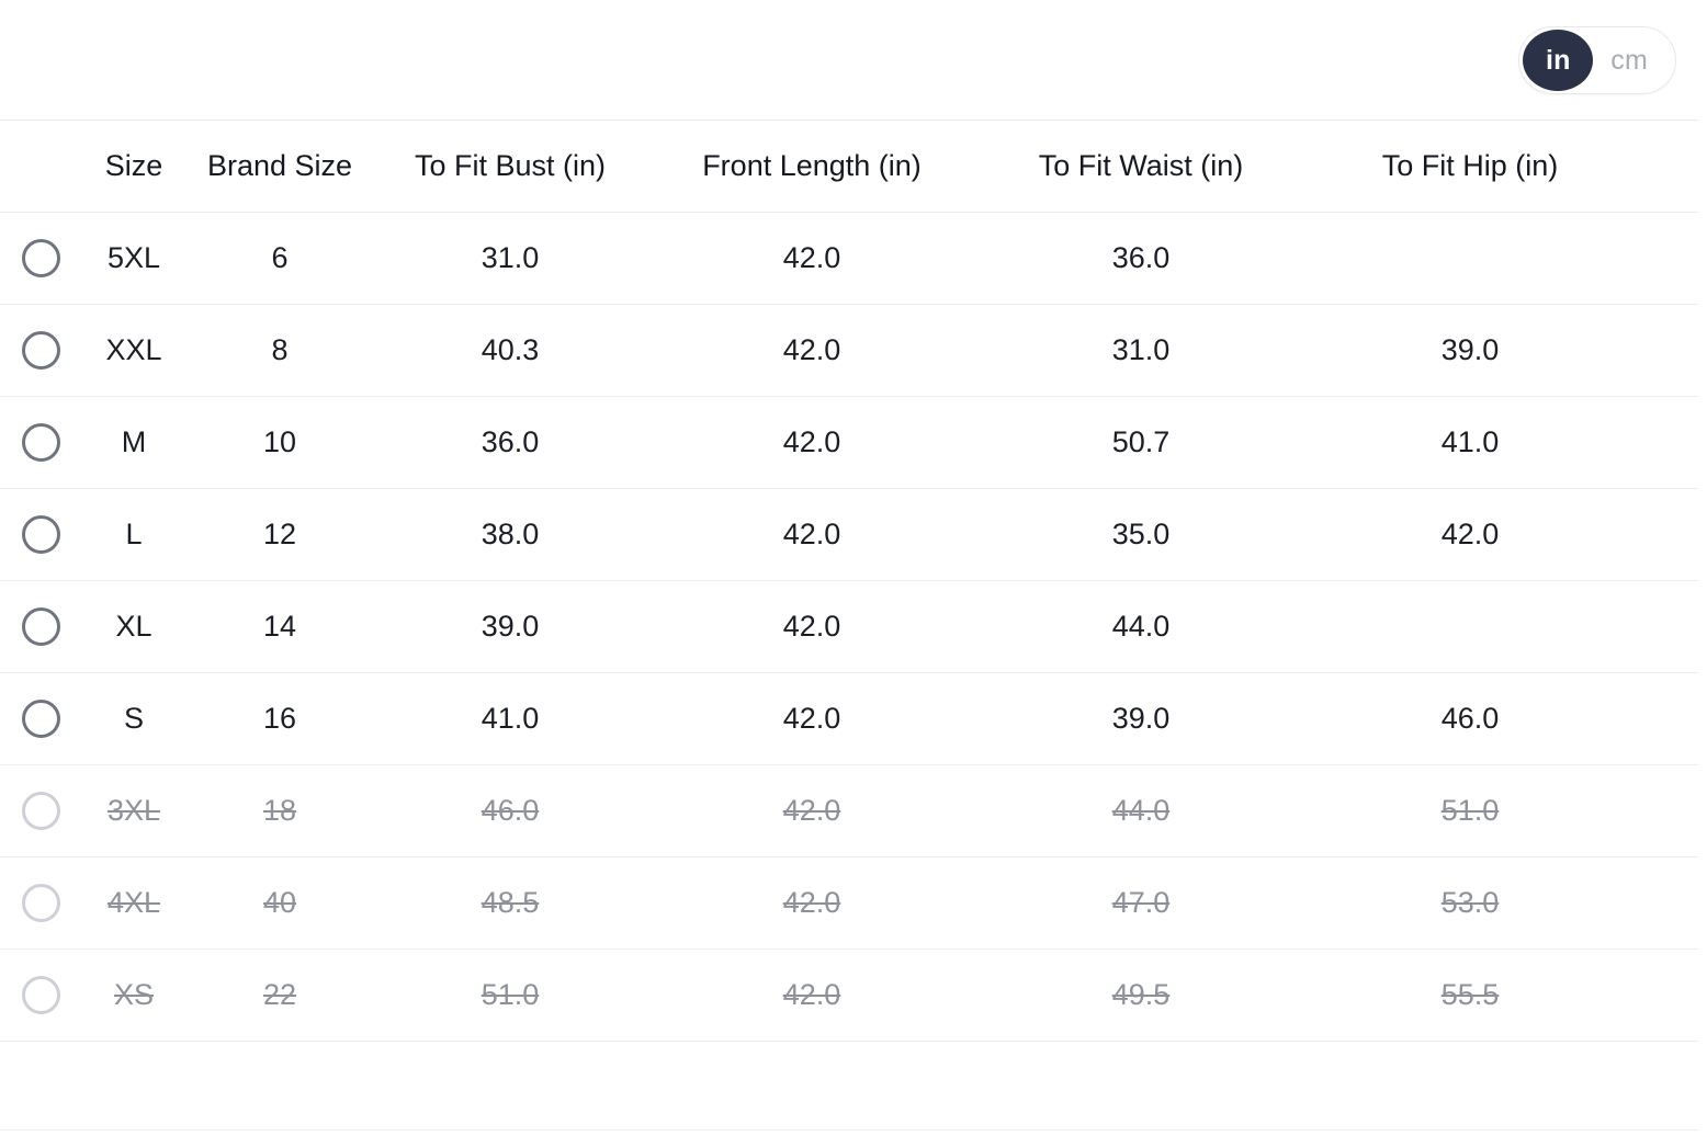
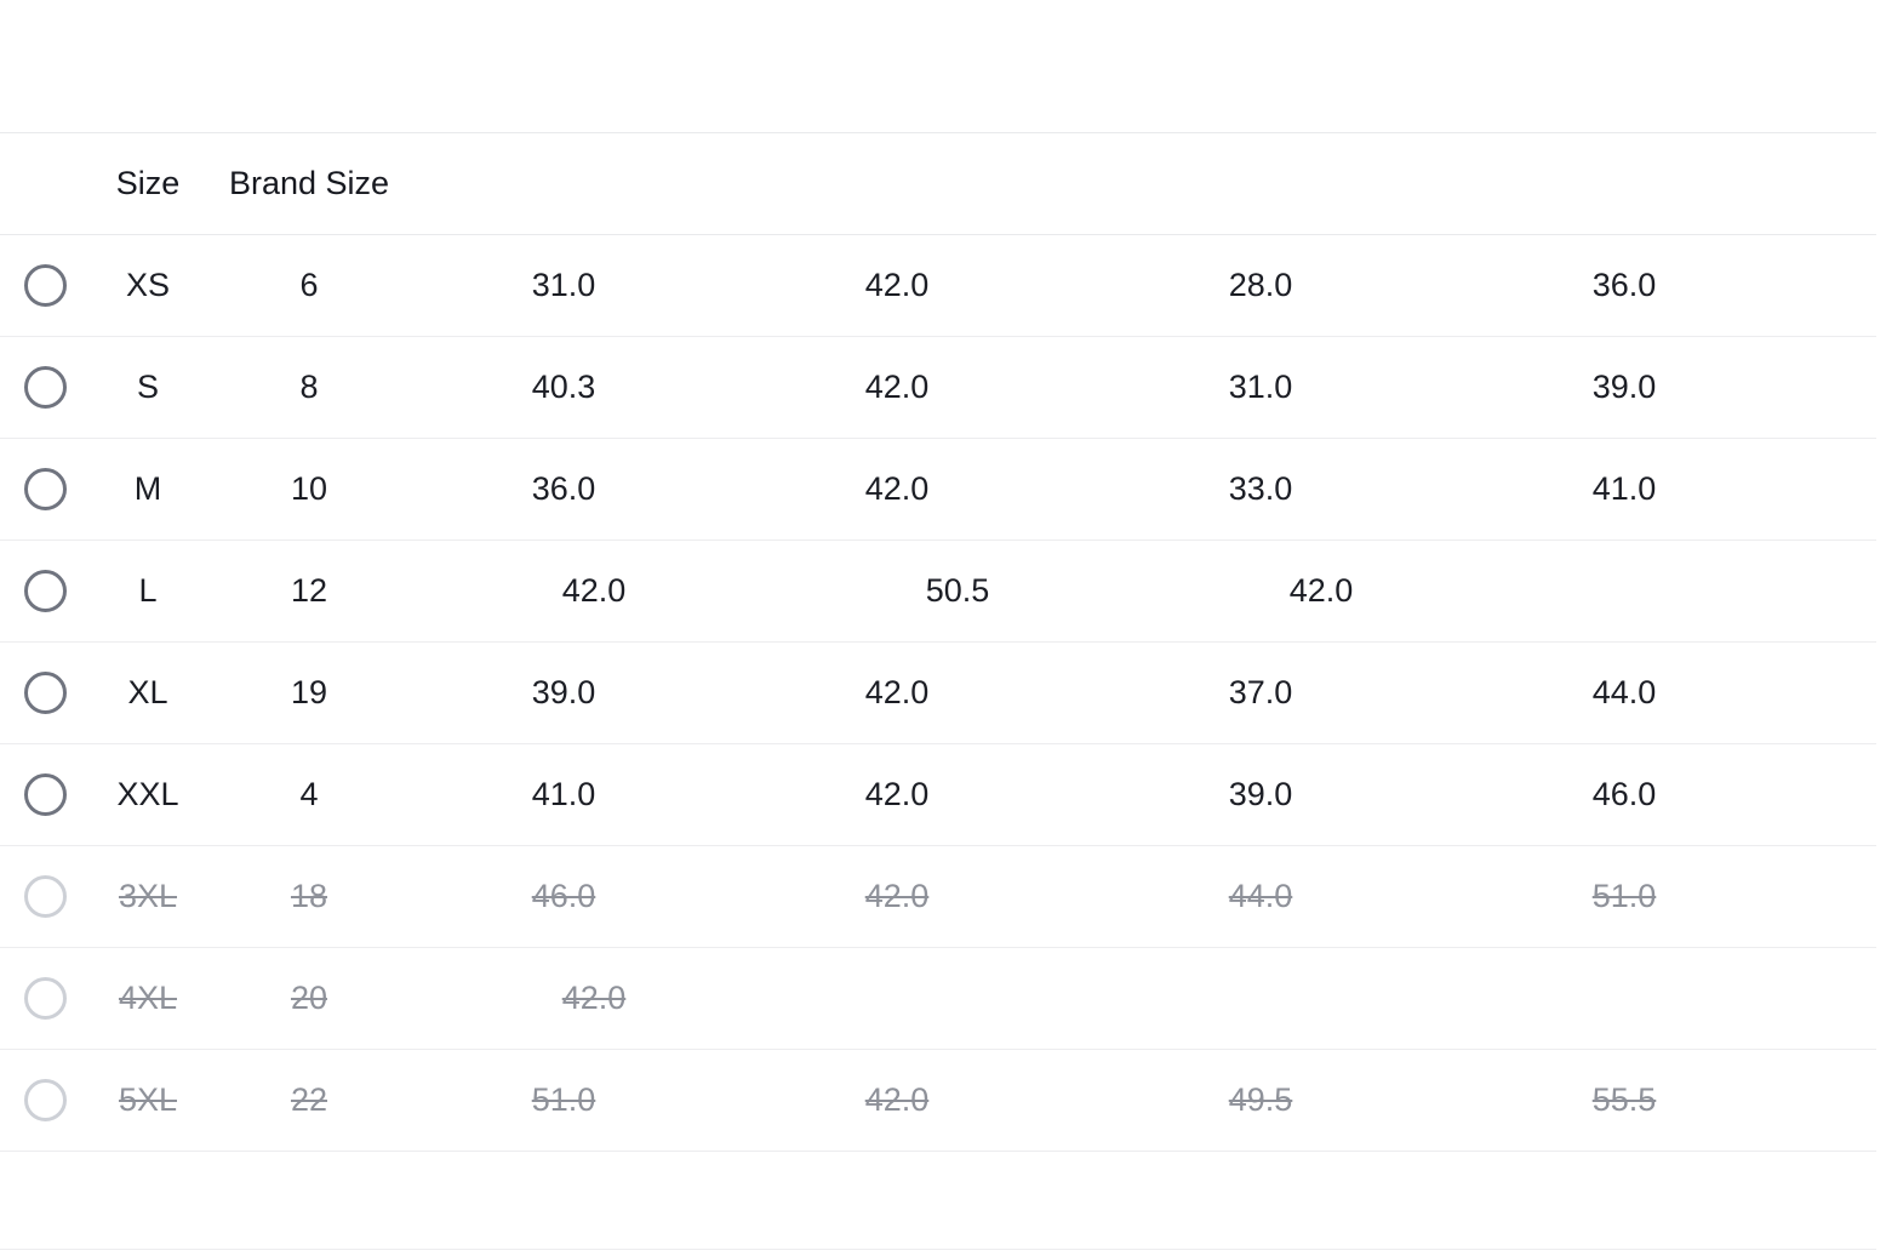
- in
- cm
  Size
  Brand Size
- To Fit Bust (in)
- Front Length (in)
- To Fit Waist (in)
- To Fit Hip (in)
- 5XL
+ XS
  6
  31.0
  42.0
+ 28.0
  36.0
- XXL
+ S
  8
  40.3
  42.0
  31.0
  39.0
  M
  10
  36.0
  42.0
- 50.7
+ 33.0
  41.0
  L
  12
- 38.0
  42.0
- 35.0
+ 50.5
  42.0
  XL
- 14
+ 19
  39.0
  42.0
+ 37.0
  44.0
- S
+ XXL
- 16
+ 4
  41.0
  42.0
  39.0
  46.0
  3XL
  18
  46.0
  42.0
  44.0
  51.0
  4XL
- 40
+ 20
- 48.5
  42.0
- 47.0
- 53.0
- XS
+ 5XL
  22
  51.0
  42.0
  49.5
  55.5
